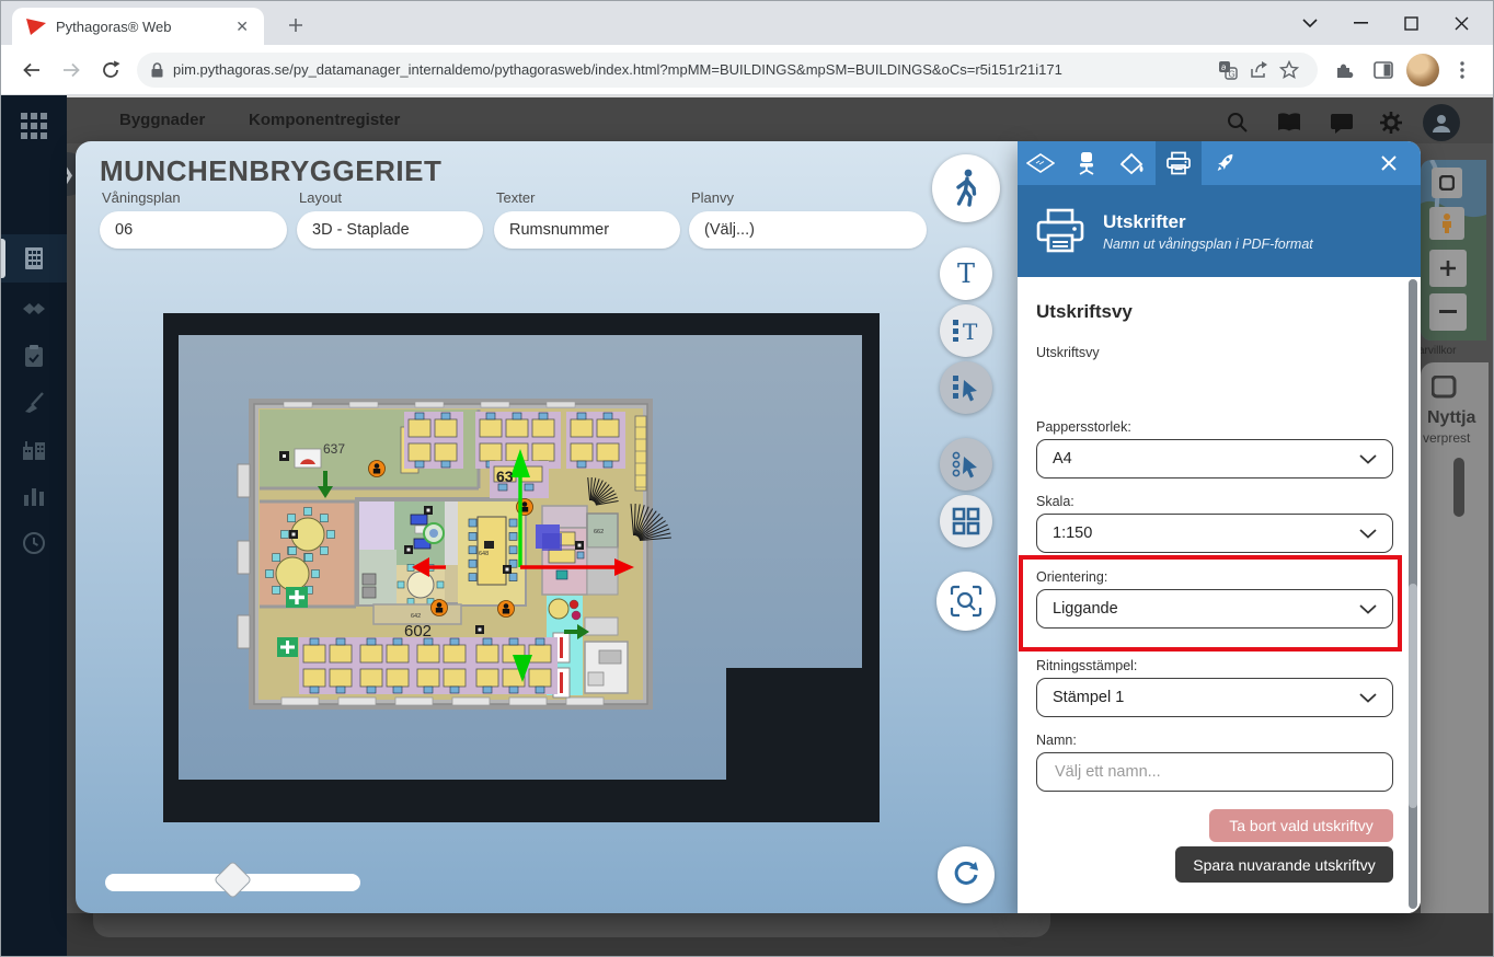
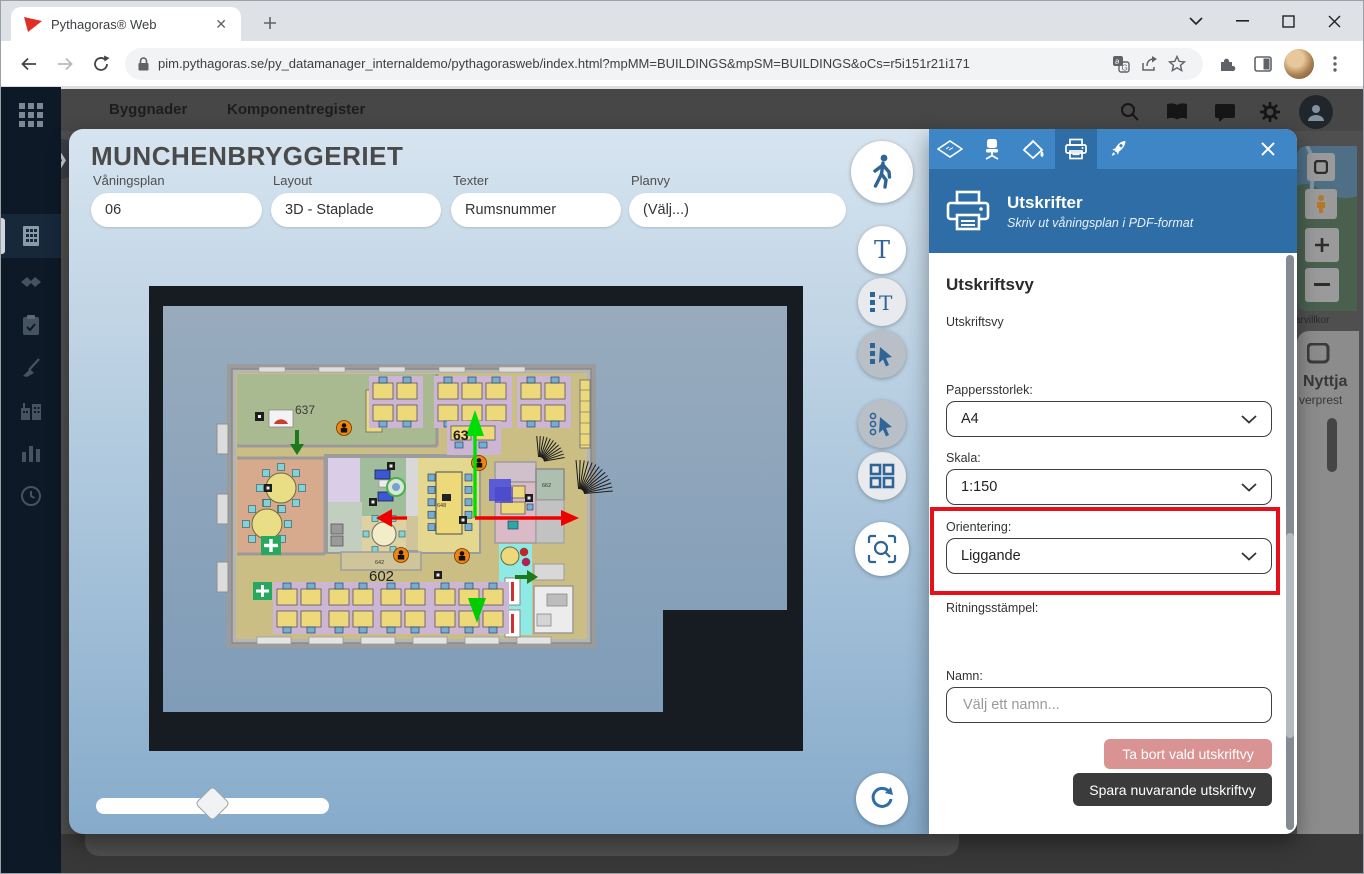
  Pythagoras® Web
  ✕
  pim.pythagoras.se/py_datamanager_internaldemo/pythagorasweb/index.html?mpMM=BUILDINGS&mpSM=BUILDINGS&oCs=r5i151r21i171
  a
  G
  Byggnader
  Komponentregister
  arvillkor
  Nyttja
  verprest
  ❯
  MUNCHENBRYGGERIET
  Våningsplan
  06
  Layout
  3D - Staplade
  Texter
  Rumsnummer
  Planvy
  (Välj...)
  637
  63
  602
  T
  T
  Utskrifter
- Namn ut våningsplan i PDF-format
+ Skriv ut våningsplan i PDF-format
  Utskriftsvy
  Utskriftsvy
  Pappersstorlek:
  A4
  Skala:
  1:150
  Orientering:
  Liggande
  Ritningsstämpel:
- Stämpel 1
  Namn:
  Välj ett namn...
  Ta bort vald utskriftvy
  Spara nuvarande utskriftvy
